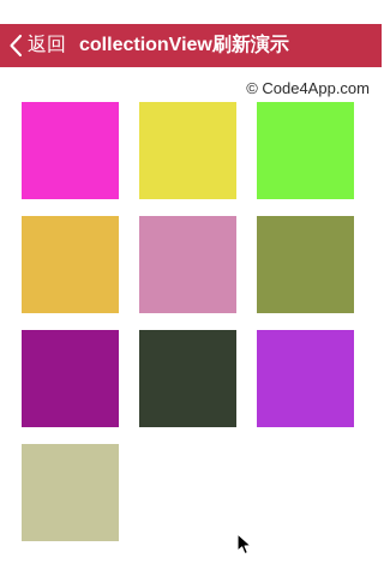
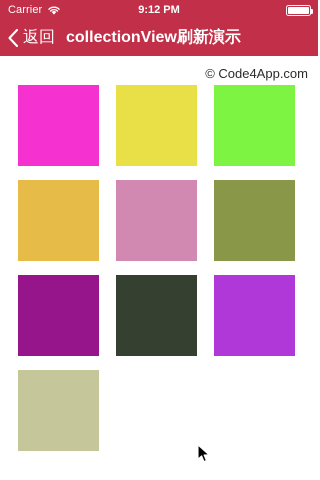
+ Carrier
+ 9:12 PM
  返回
  collectionView刷新演示
  © Code4App.com
